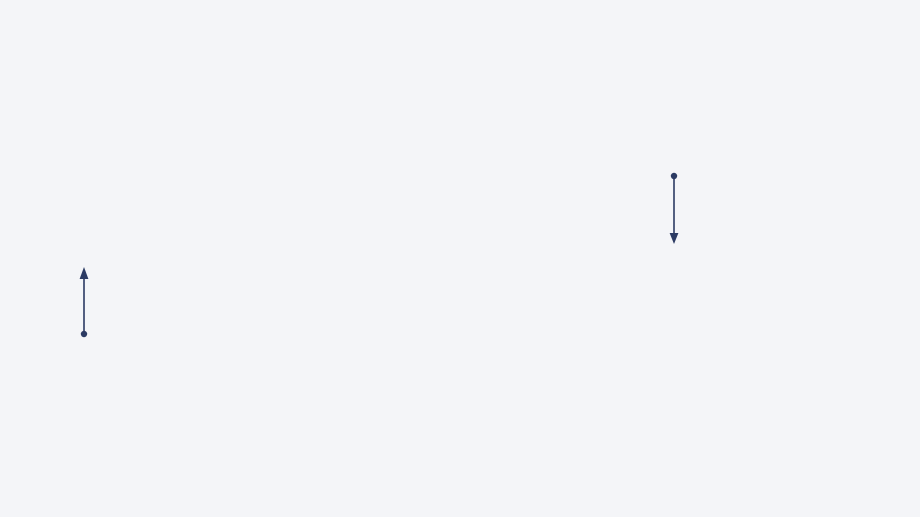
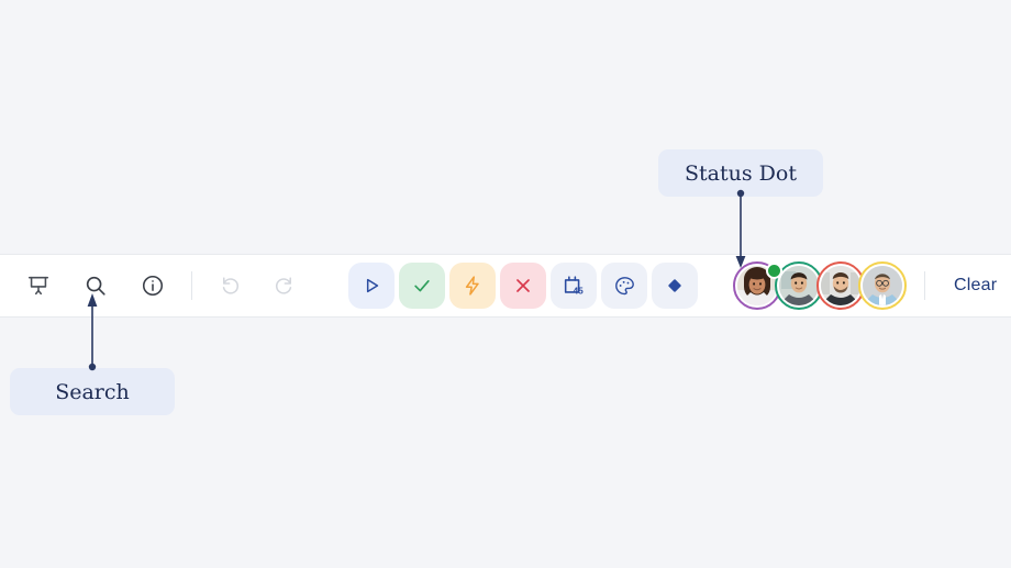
+ 45
+ Clear
+ Status Dot
+ Search
